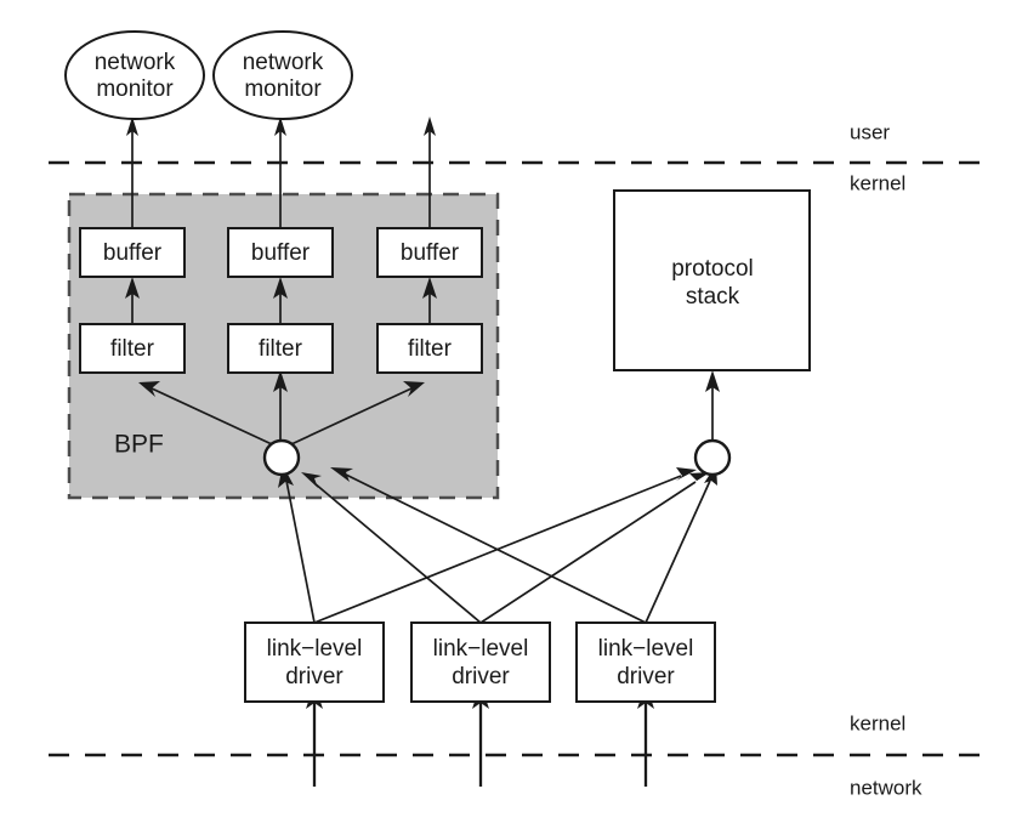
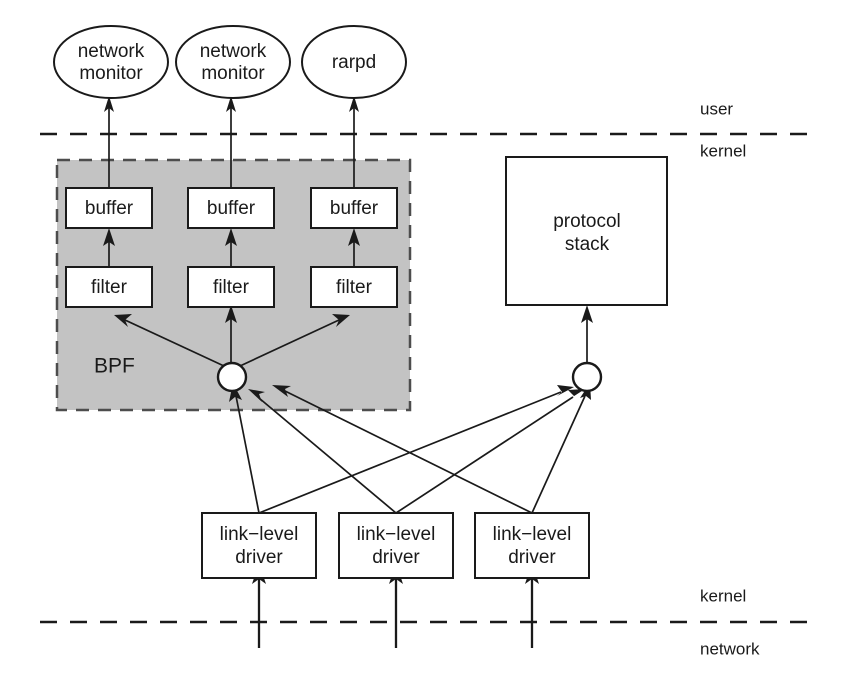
  BPF
  network
  monitor
  network
  monitor
+ rarpd
  buffer
  buffer
  buffer
  filter
  filter
  filter
  protocol
  stack
  link−level
  driver
  link−level
  driver
  link−level
  driver
  user
  kernel
  kernel
  network
